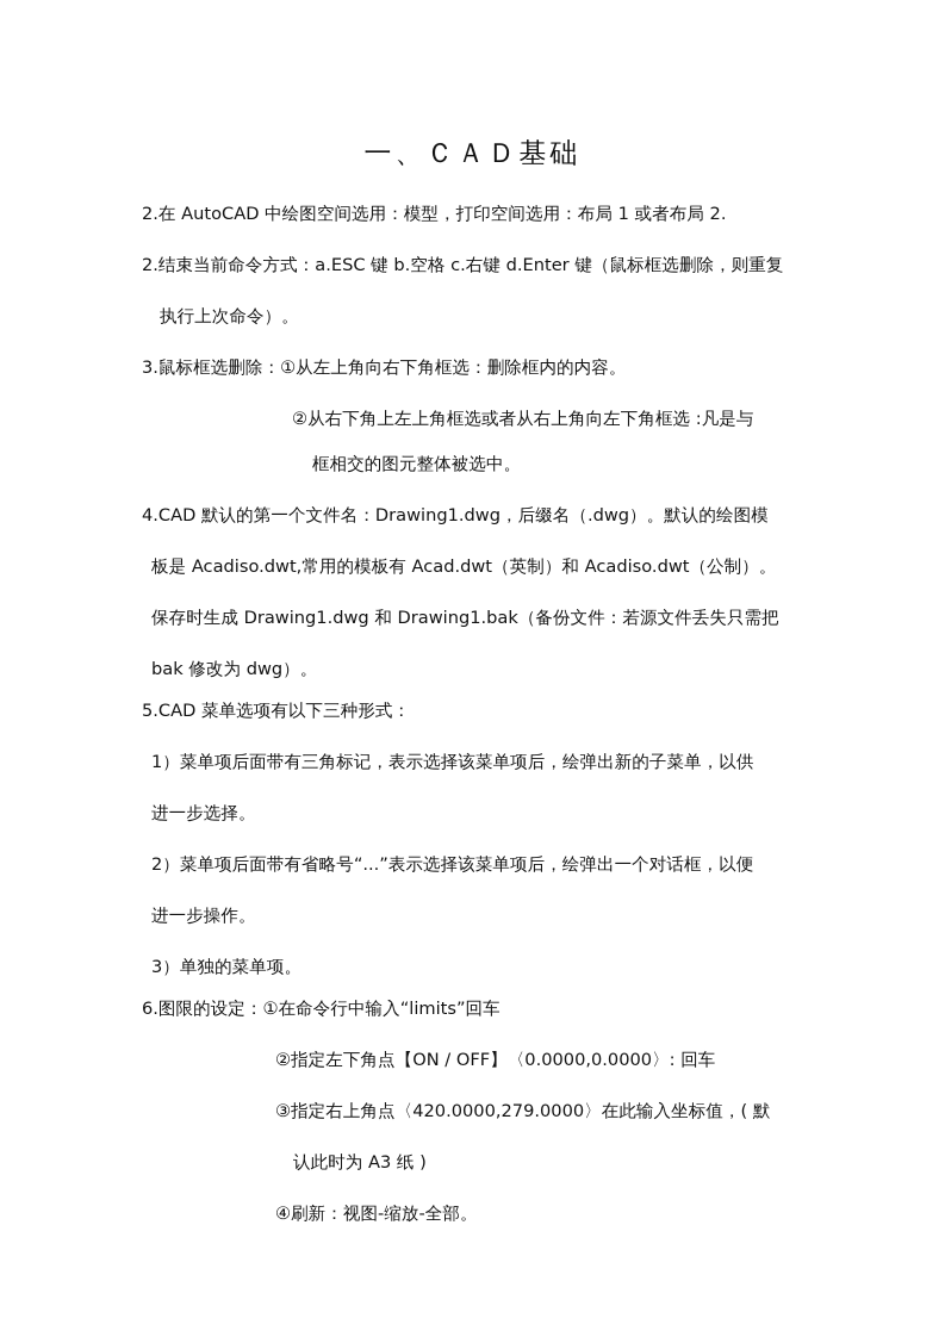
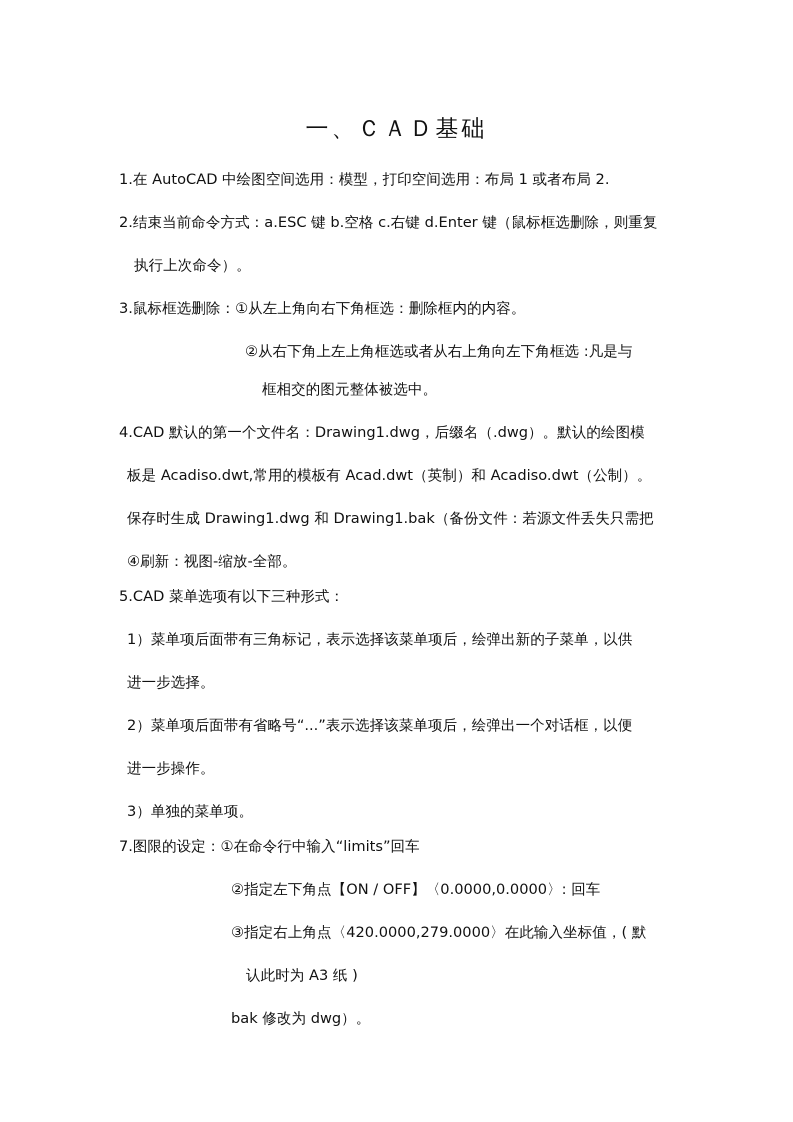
  一、ＣＡＤ基础
- 2.在 AutoCAD 中绘图空间选用：模型，打印空间选用：布局 1 或者布局 2.
+ 1.在 AutoCAD 中绘图空间选用：模型，打印空间选用：布局 1 或者布局 2.
  2.结束当前命令方式：a.ESC 键 b.空格 c.右键 d.Enter 键（鼠标框选删除，则重复
  执行上次命令）。
  3.鼠标框选删除：①从左上角向右下角框选：删除框内的内容。
  ②从右下角上左上角框选或者从右上角向左下角框选 :凡是与
  框相交的图元整体被选中。
  4.CAD 默认的第一个文件名：Drawing1.dwg，后缀名（.dwg）。默认的绘图模
  板是 Acadiso.dwt,常用的模板有 Acad.dwt（英制）和 Acadiso.dwt（公制）。
  保存时生成 Drawing1.dwg 和 Drawing1.bak（备份文件：若源文件丢失只需把
- bak 修改为 dwg）。
+ ④刷新：视图-缩放-全部。
  5.CAD 菜单选项有以下三种形式：
  1）菜单项后面带有三角标记，表示选择该菜单项后，绘弹出新的子菜单，以供
  进一步选择。
  2）菜单项后面带有省略号“...”表示选择该菜单项后，绘弹出一个对话框，以便
  进一步操作。
  3）单独的菜单项。
- 6.图限的设定：①在命令行中输入“limits”回车
+ 7.图限的设定：①在命令行中输入“limits”回车
  ②指定左下角点【ON / OFF】〈0.0000,0.0000〉: 回车
  ③指定右上角点〈420.0000,279.0000〉在此输入坐标值，( 默
  认此时为 A3 纸 )
- ④刷新：视图-缩放-全部。
+ bak 修改为 dwg）。
